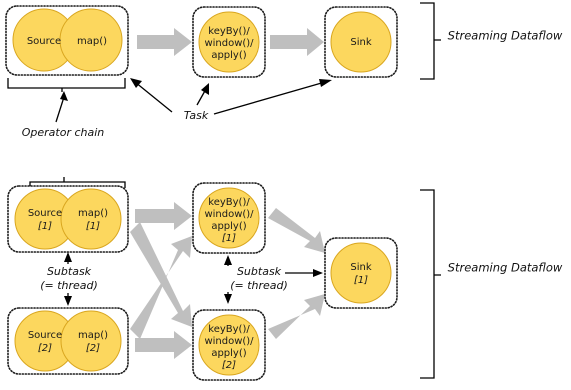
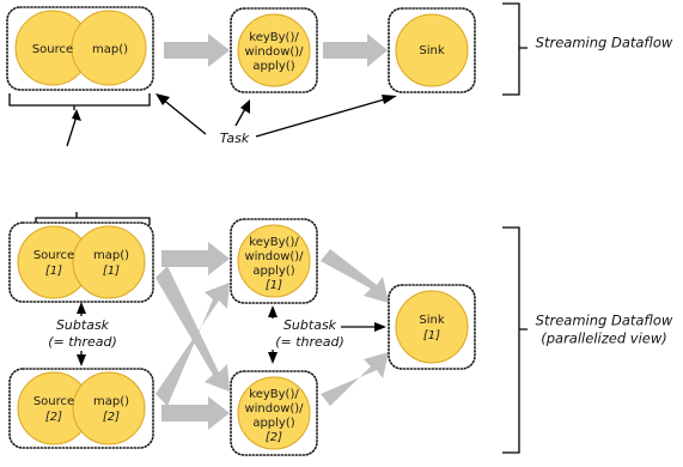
  Source
  map()
  keyBy()/
  window()/
  apply()
  Sink
- Operator chain
  Task
  Streaming Dataflow
  Source
  [1]
  map()
  [1]
  Source
  [2]
  map()
  [2]
  keyBy()/
  window()/
  apply()
  [1]
  keyBy()/
  window()/
  apply()
  [2]
  Sink
  [1]
  Subtask
  (= thread)
  Subtask
  (= thread)
  Streaming Dataflow
+ (parallelized view)
